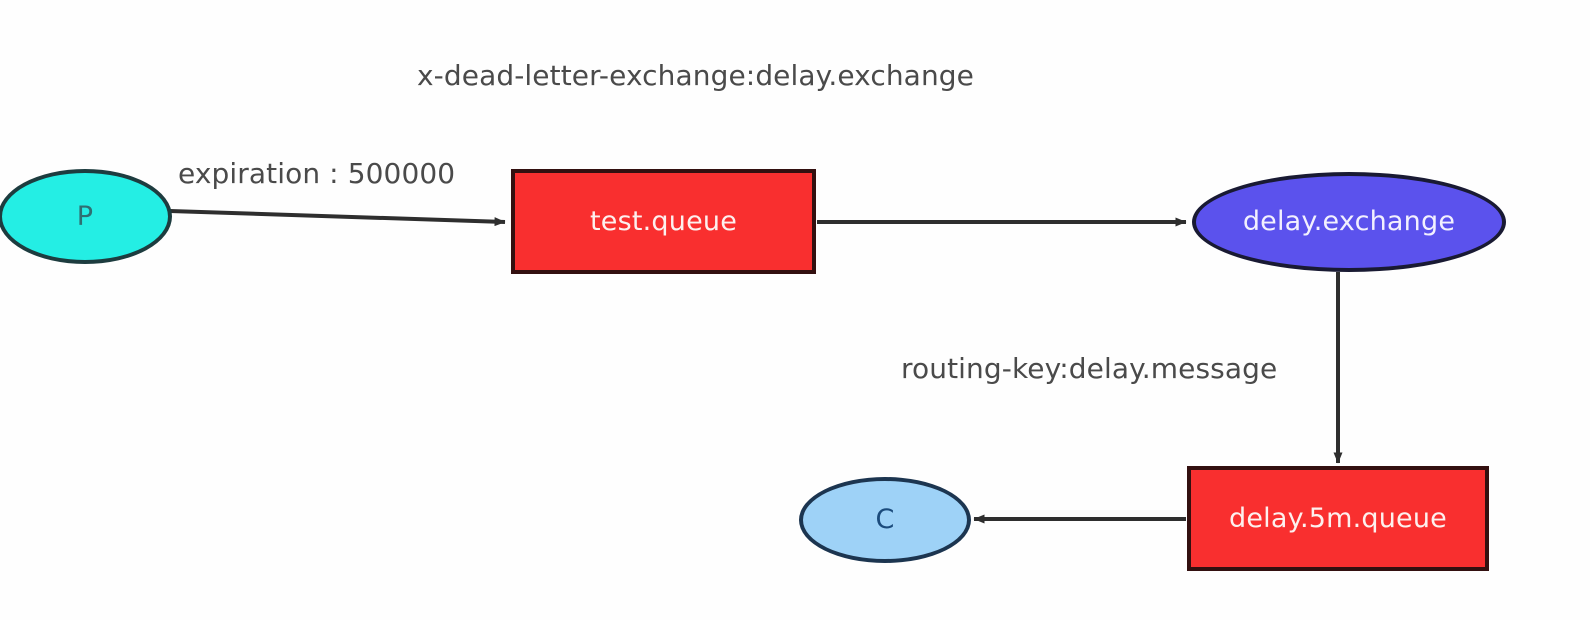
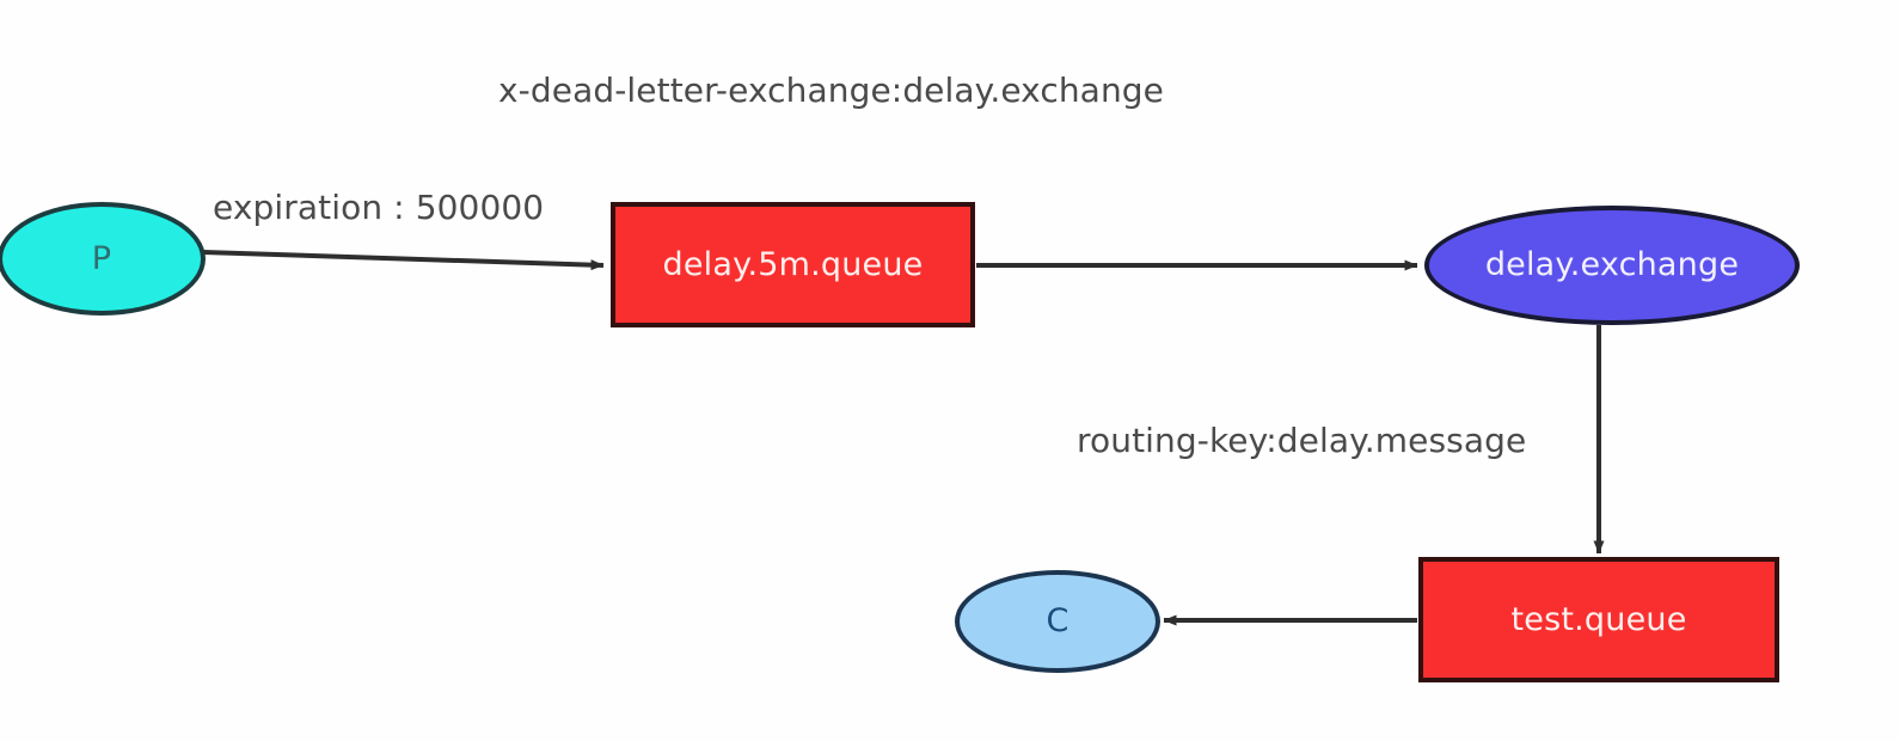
  x-dead-letter-exchange:delay.exchange
  expiration : 500000
  routing-key:delay.message
  P
- test.queue
+ delay.5m.queue
  delay.exchange
- delay.5m.queue
+ test.queue
  C
